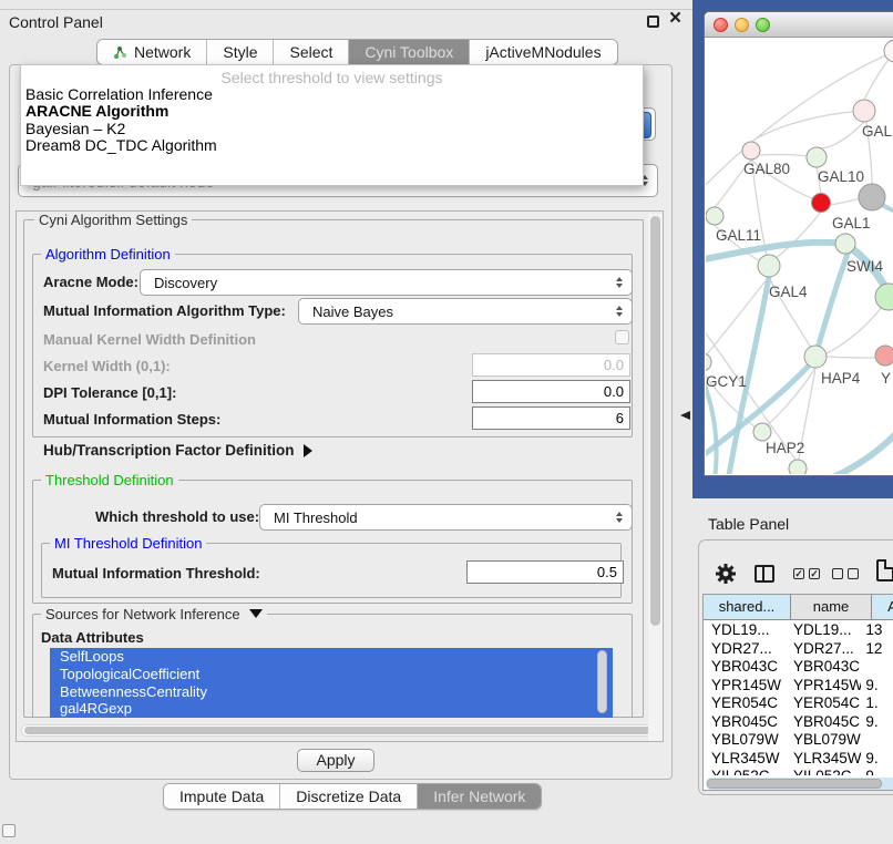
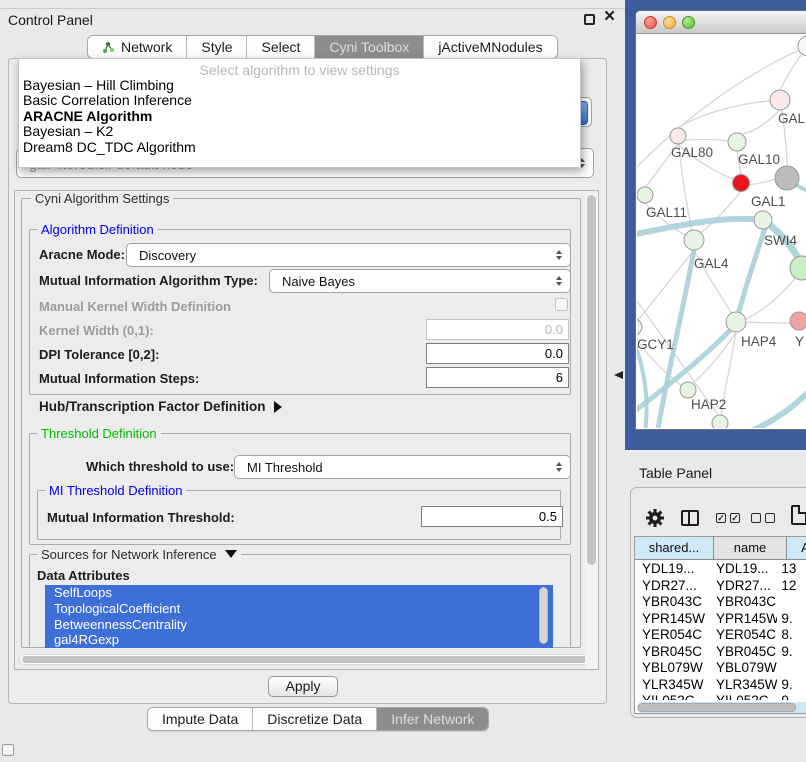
  Control Panel
  ×
  Network
  Style
  Select
  Cyni Toolbox
  jActiveMNodules
- Select threshold to view settings
+ Select algorithm to view settings
+ Bayesian – Hill Climbing
  Basic Correlation Inference
  ARACNE Algorithm
  Bayesian – K2
  Dream8 DC_TDC Algorithm
  Cyni Algorithm Settings
  Algorithm Definition
  Aracne Mode:
  Discovery
  Mutual Information Algorithm Type:
  Naive Bayes
  Manual Kernel Width Definition
  Kernel Width (0,1):
  0.0
- DPI Tolerance [0,1]:
+ DPI Tolerance [0,2]:
  0.0
  Mutual Information Steps:
  6
  Hub/Transcription Factor Definition
  Threshold Definition
  Which threshold to use:
  MI Threshold
  MI Threshold Definition
  Mutual Information Threshold:
  0.5
  Sources for Network Inference
  Data Attributes
  SelfLoops
  TopologicalCoefficient
  BetweennessCentrality
  gal4RGexp
  Apply
  Impute Data
  Discretize Data
  Infer Network
  GAL
  GAL80
  GAL10
  GAL1
  GAL11
  SWI4
  GAL4
  GCY1
  HAP4
  Y
  HAP2
  Table Panel
  ✓
  ✓
  shared...
  name
  A
  YDL19...
  YDL19...
  13
  YDR27...
  YDR27...
  12
  YBR043C
  YBR043C
  YPR145W
  YPR145W
  9.
  YER054C
  YER054C
- 1.
+ 8.
  YBR045C
  YBR045C
  9.
  YBL079W
  YBL079W
  YLR345W
  YLR345W
  9.
